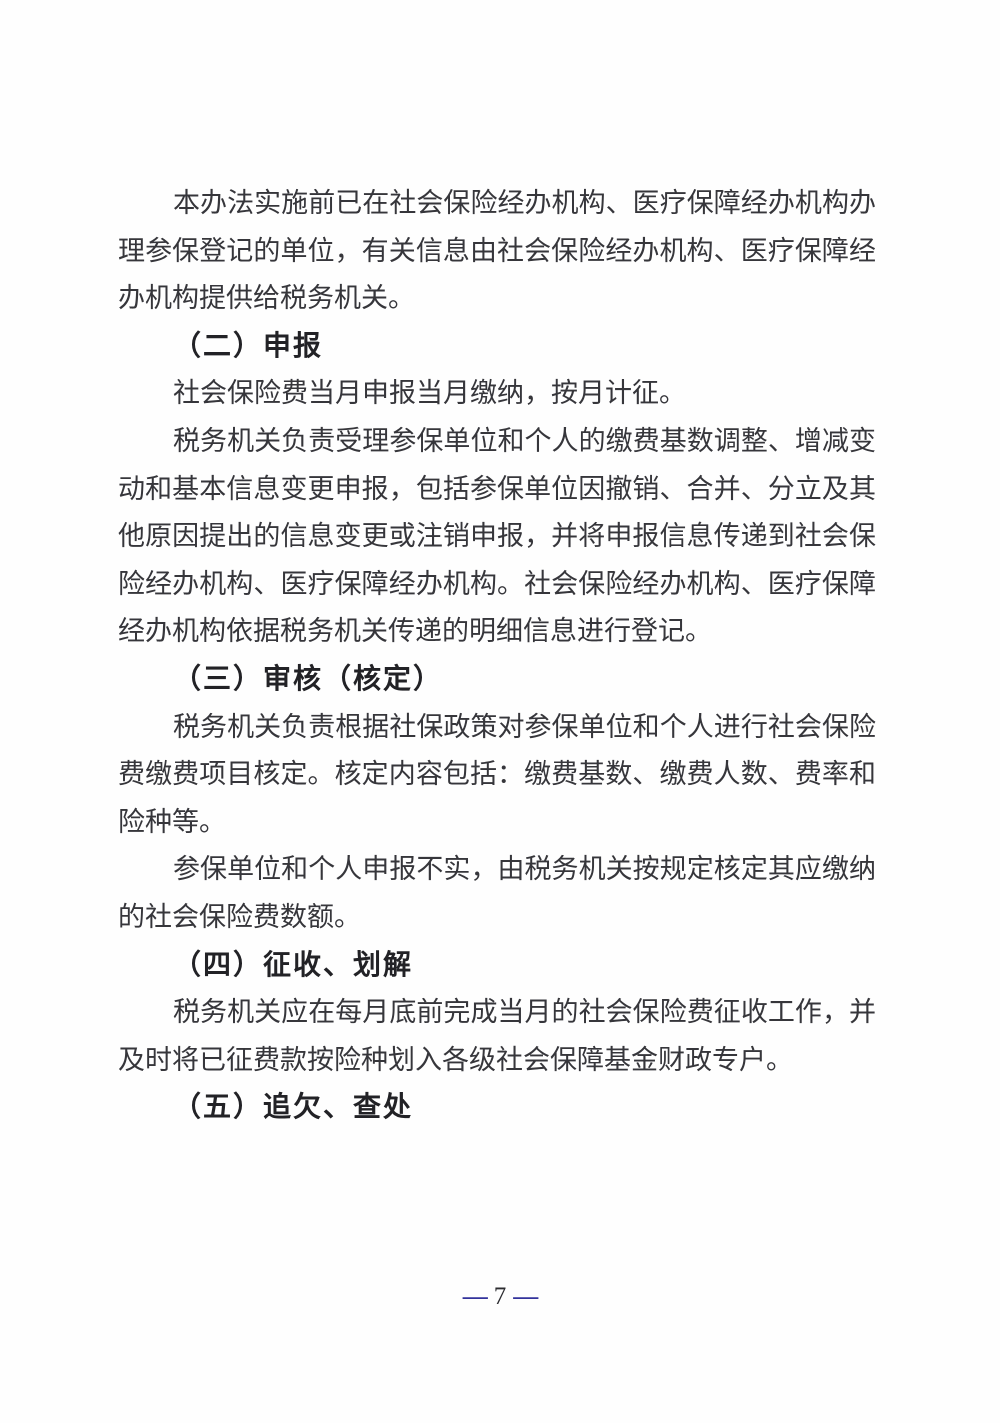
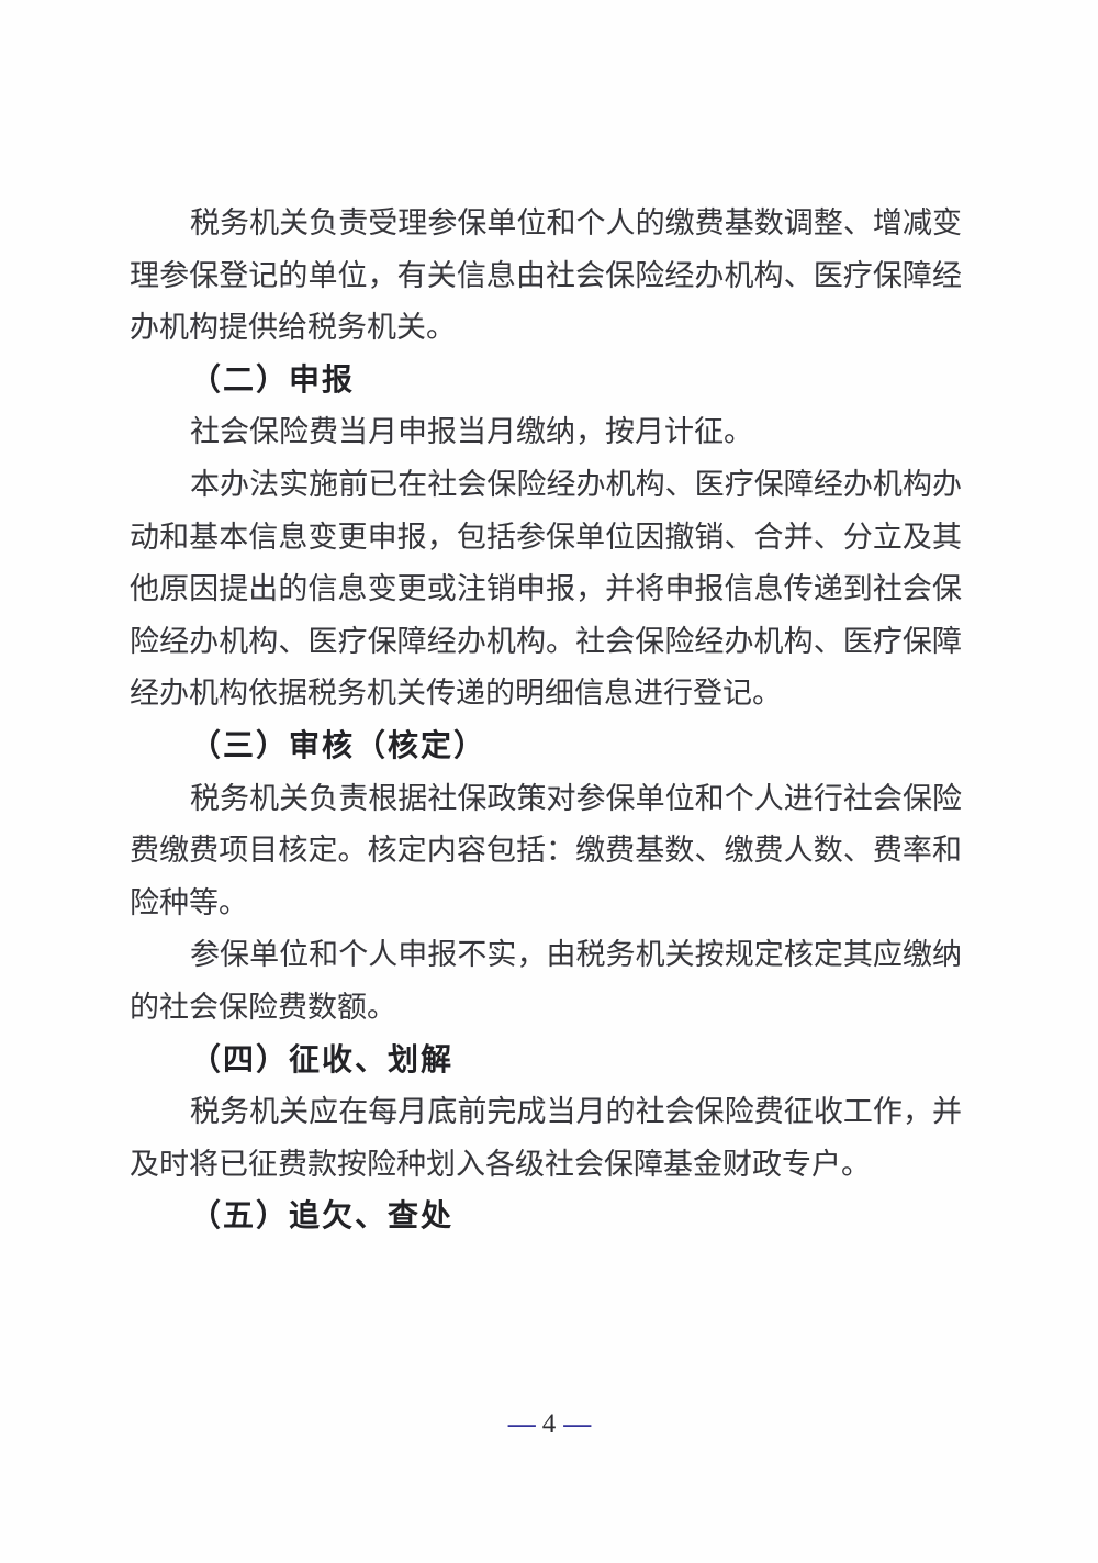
- 本办法实施前已在社会保险经办机构、医疗保障经办机构办
+ 税务机关负责受理参保单位和个人的缴费基数调整、增减变
  理参保登记的单位，有关信息由社会保险经办机构、医疗保障经
  办机构提供给税务机关。
  （二）申报
  社会保险费当月申报当月缴纳，按月计征。
- 税务机关负责受理参保单位和个人的缴费基数调整、增减变
+ 本办法实施前已在社会保险经办机构、医疗保障经办机构办
  动和基本信息变更申报，包括参保单位因撤销、合并、分立及其
  他原因提出的信息变更或注销申报，并将申报信息传递到社会保
  险经办机构、医疗保障经办机构。社会保险经办机构、医疗保障
  经办机构依据税务机关传递的明细信息进行登记。
  （三）审核（核定）
  税务机关负责根据社保政策对参保单位和个人进行社会保险
  费缴费项目核定。核定内容包括：缴费基数、缴费人数、费率和
  险种等。
  参保单位和个人申报不实，由税务机关按规定核定其应缴纳
  的社会保险费数额。
  （四）征收、划解
  税务机关应在每月底前完成当月的社会保险费征收工作，并
  及时将已征费款按险种划入各级社会保障基金财政专户。
  （五）追欠、查处
- — 7 —
+ — 4 —
